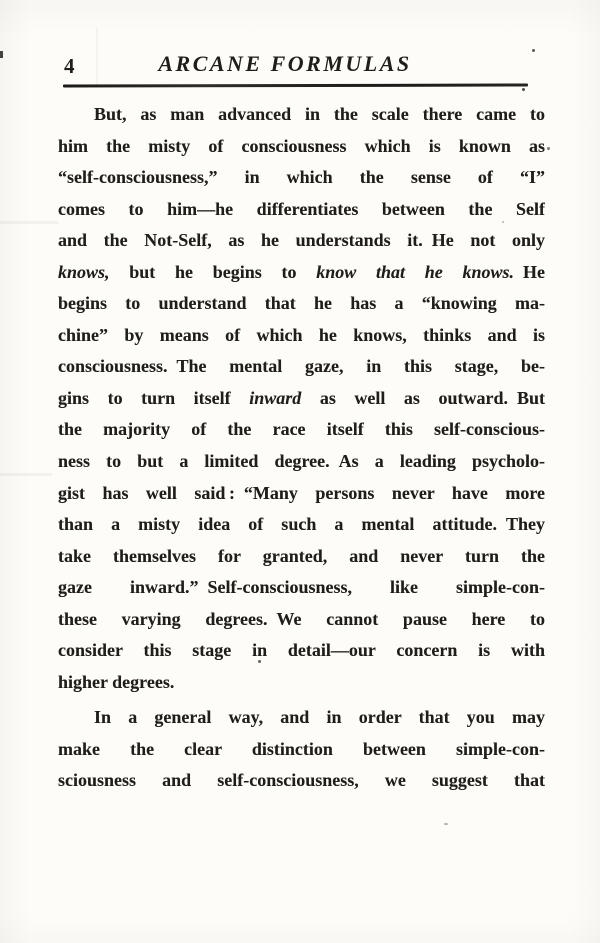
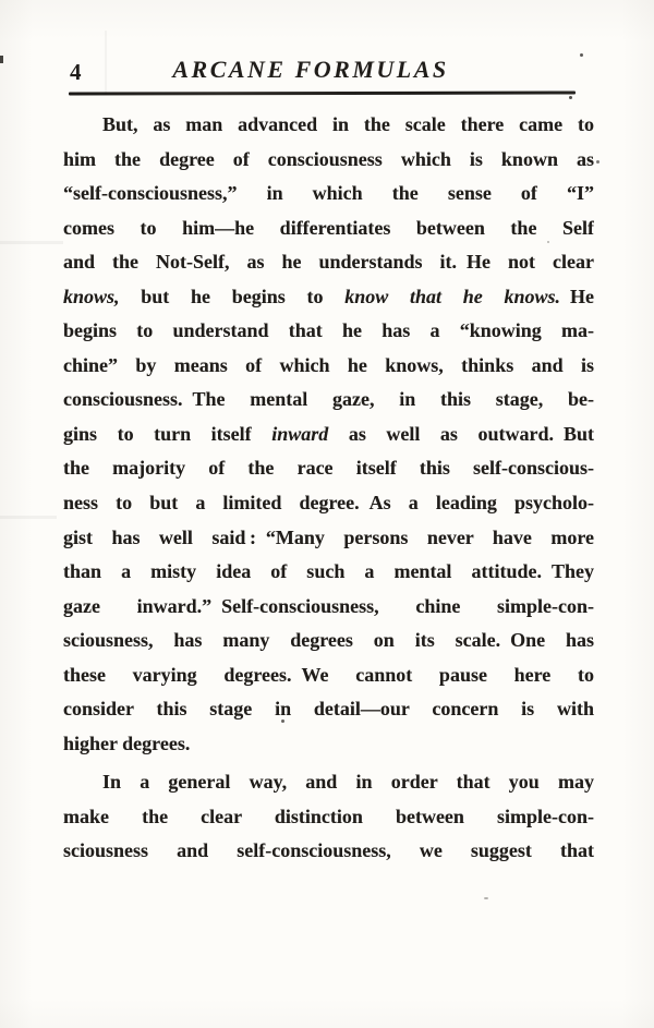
  4
  ARCANE FORMULAS
  But, as man advanced in the scale there came to
- him the misty of consciousness which is known as
+ him the degree of consciousness which is known as
  “self-consciousness,” in which the sense of “I”
  comes to him—he differentiates between the Self
- and the Not-Self, as he understands it. He not only
+ and the Not-Self, as he understands it. He not clear
  knows, but he begins to know that he knows. He
  begins to understand that he has a “knowing ma-
  chine” by means of which he knows, thinks and is
  consciousness. The mental gaze, in this stage, be-
  gins to turn itself inward as well as outward. But
  the majority of the race itself this self-conscious-
  ness to but a limited degree. As a leading psycholo-
  gist has well said : “Many persons never have more
  than a misty idea of such a mental attitude. They
- take themselves for granted, and never turn the
- gaze inward.” Self-consciousness, like simple-con-
+ gaze inward.” Self-consciousness, chine simple-con-
+ sciousness, has many degrees on its scale. One has
  these varying degrees. We cannot pause here to
  consider this stage in detail—our concern is with
  higher degrees.
  In a general way, and in order that you may
  make the clear distinction between simple-con-
  sciousness and self-consciousness, we suggest that
